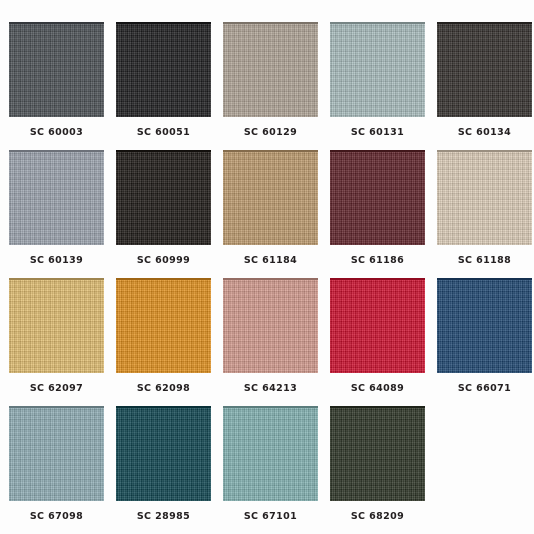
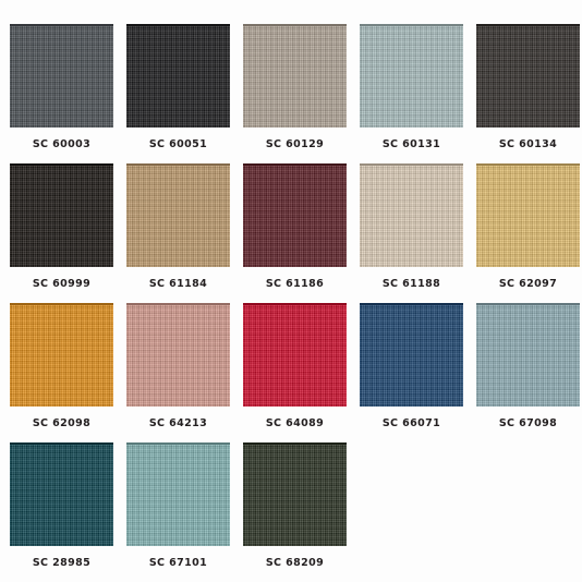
  SC 60003
  SC 60051
  SC 60129
  SC 60131
  SC 60134
- SC 60139
  SC 60999
  SC 61184
  SC 61186
  SC 61188
  SC 62097
  SC 62098
  SC 64213
  SC 64089
  SC 66071
  SC 67098
  SC 28985
  SC 67101
  SC 68209
